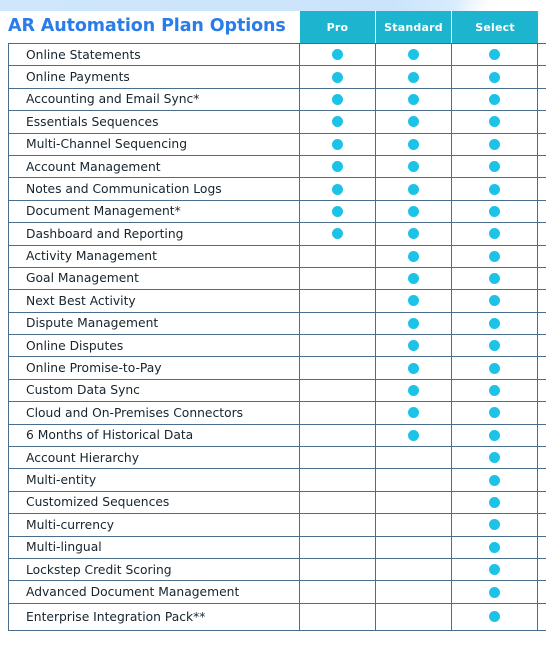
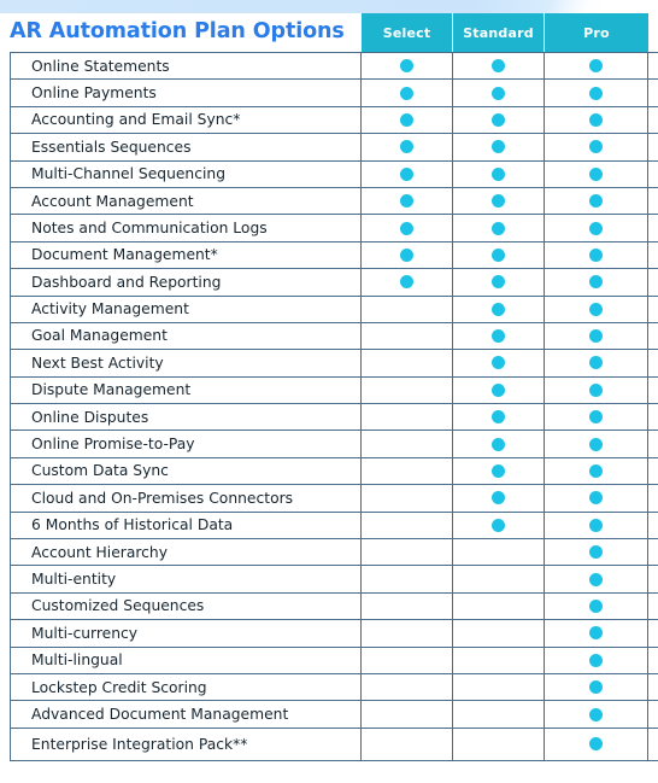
  AR Automation Plan Options
- Pro
+ Select
  Standard
- Select
+ Pro
  Online Statements
  Online Payments
  Accounting and Email Sync*
  Essentials Sequences
  Multi-Channel Sequencing
  Account Management
  Notes and Communication Logs
  Document Management*
  Dashboard and Reporting
  Activity Management
  Goal Management
  Next Best Activity
  Dispute Management
  Online Disputes
  Online Promise-to-Pay
  Custom Data Sync
  Cloud and On-Premises Connectors
  6 Months of Historical Data
  Account Hierarchy
  Multi-entity
  Customized Sequences
  Multi-currency
  Multi-lingual
  Lockstep Credit Scoring
  Advanced Document Management
  Enterprise Integration Pack**
